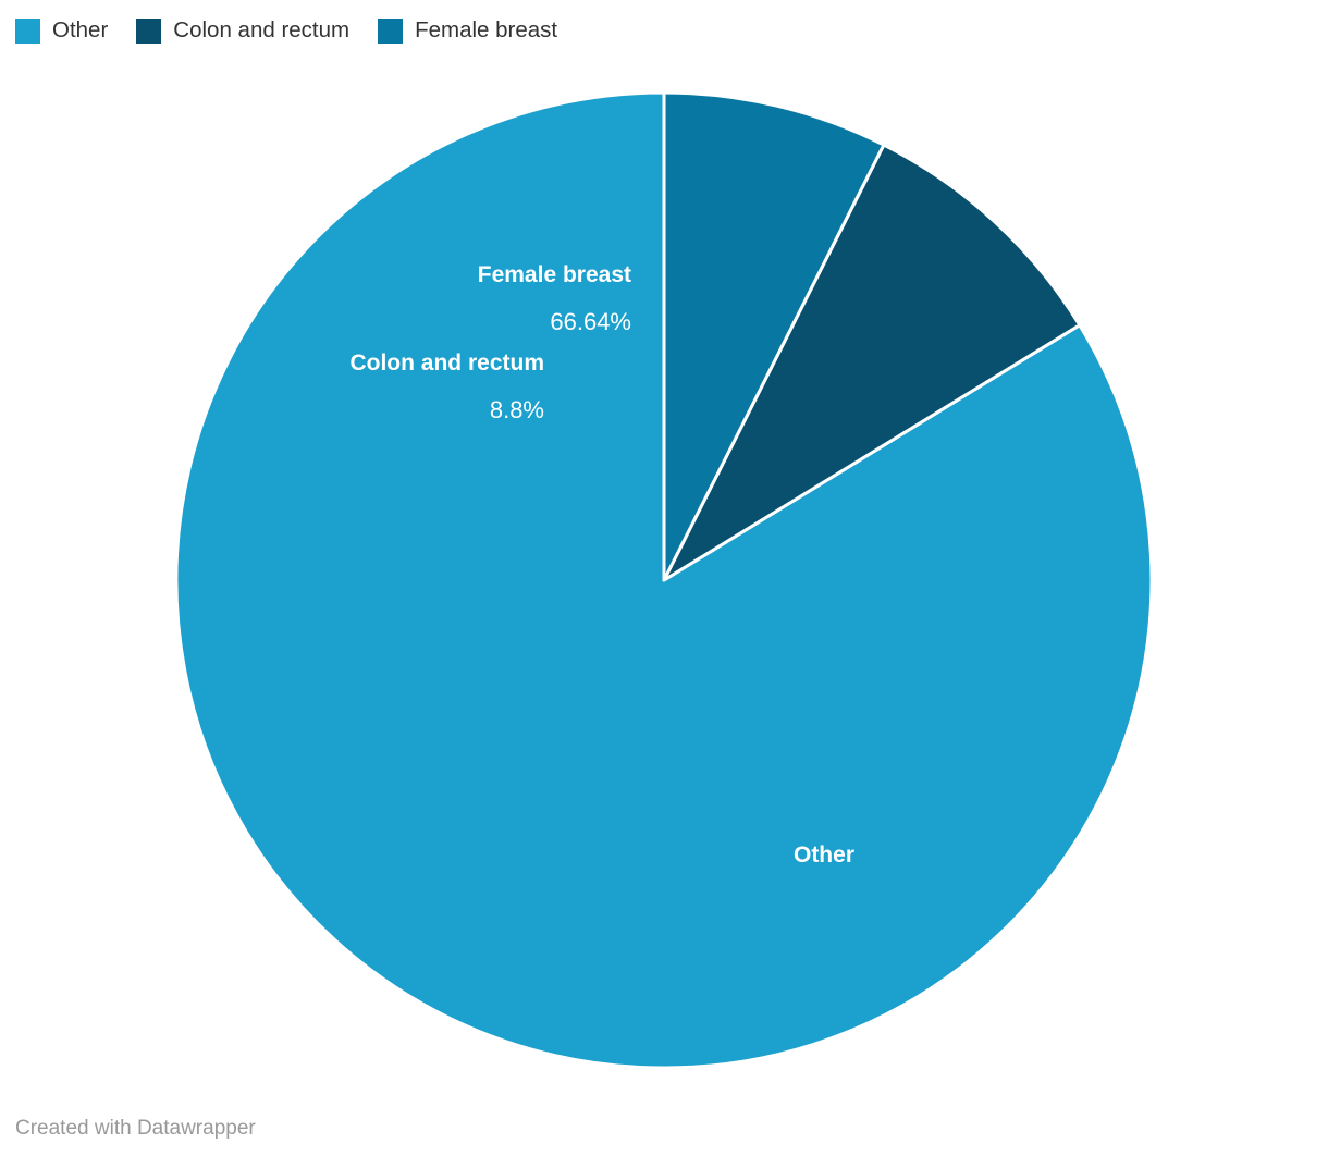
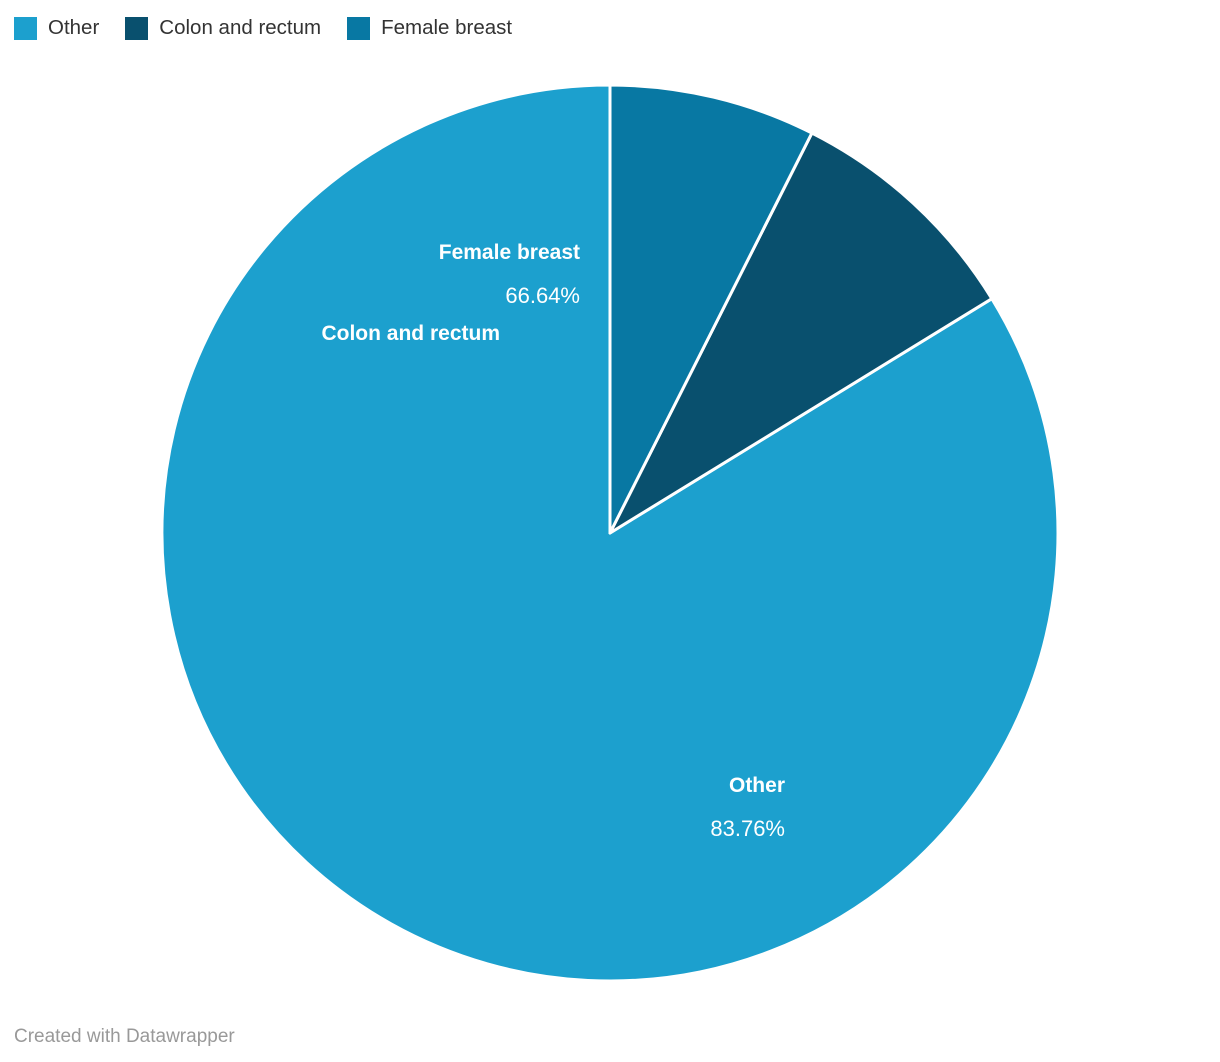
  Other
  Colon and rectum
  Female breast
  Female breast
  66.64%
  Colon and rectum
- 8.8%
  Other
+ 83.76%
  Created with Datawrapper
